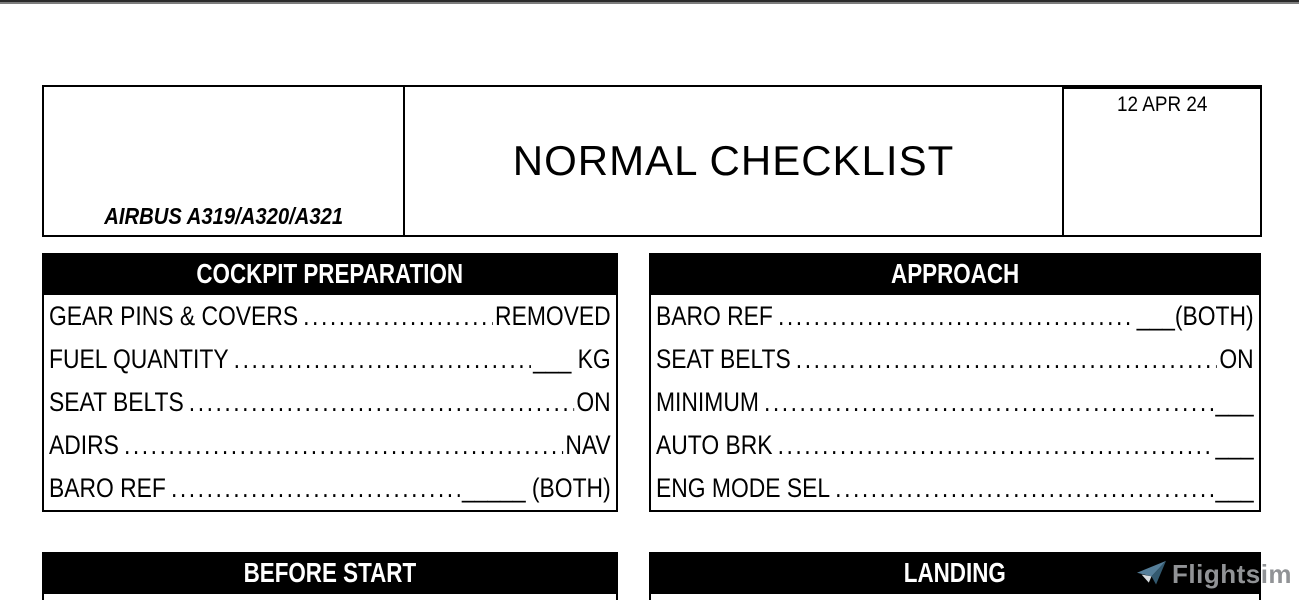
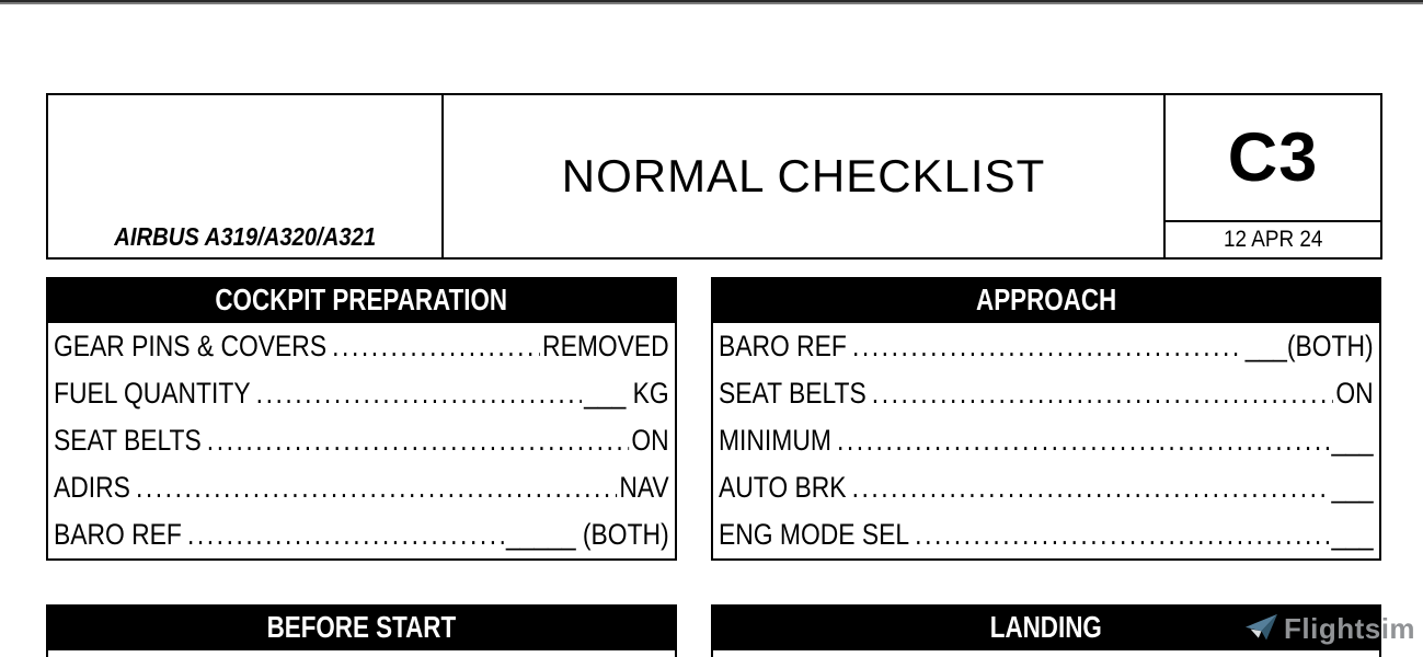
  AIRBUS A319/A320/A321
  NORMAL CHECKLIST
+ C3
  12 APR 24
  COCKPIT PREPARATION
  GEAR PINS & COVERS
  REMOVED
  FUEL QUANTITY
  ___ KG
  SEAT BELTS
  ON
  ADIRS
  NAV
  BARO REF
  _____ (BOTH)
  APPROACH
  BARO REF
  ___(BOTH)
  SEAT BELTS
  ON
  MINIMUM
  ___
  AUTO BRK
  ___
  ENG MODE SEL
  ___
  BEFORE START
  LANDING
  Flightsim
